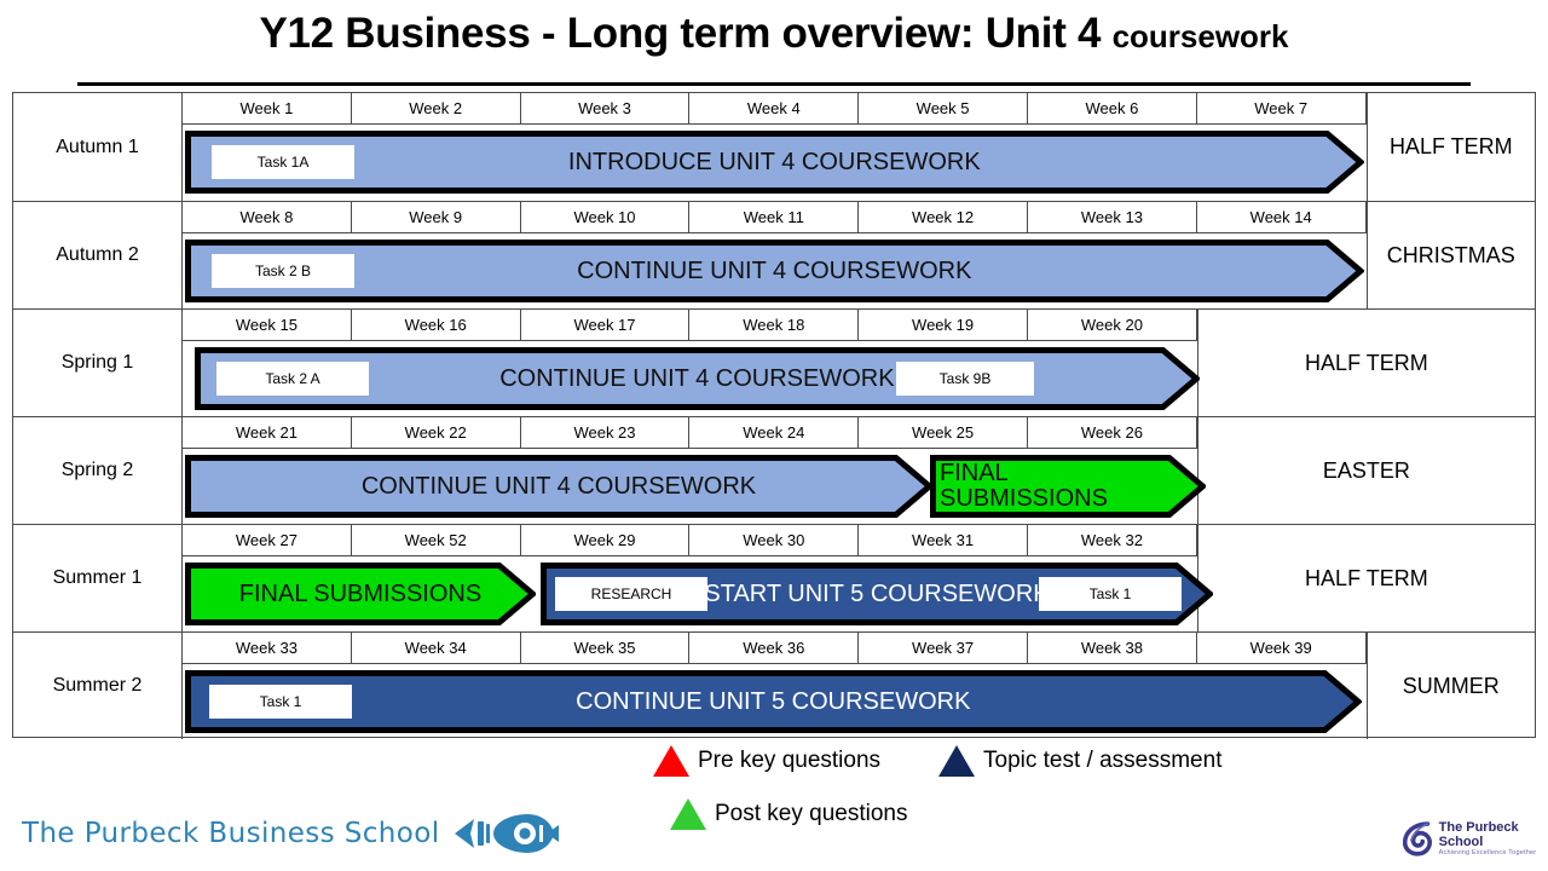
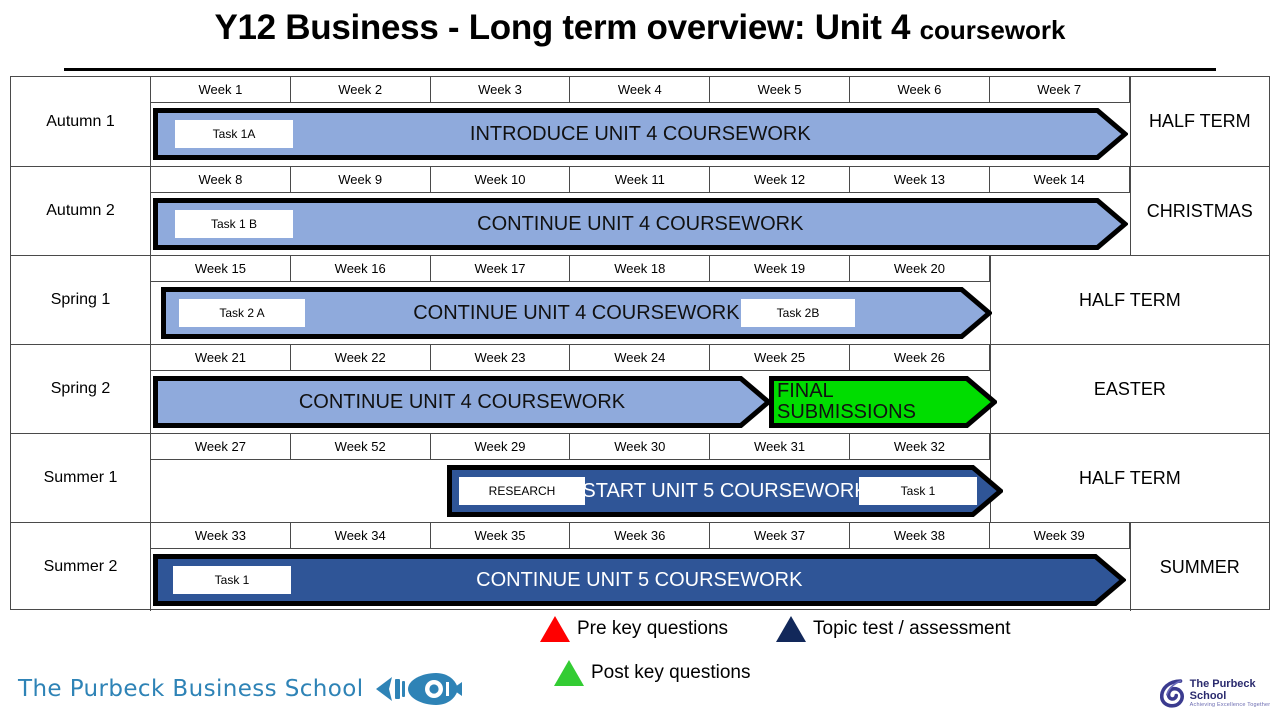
  Y12 Business - Long term overview: Unit 4 coursework
  Autumn 1
  Week 1
  Week 2
  Week 3
  Week 4
  Week 5
  Week 6
  Week 7
  HALF TERM
  INTRODUCE UNIT 4 COURSEWORK
  Task 1A
  Autumn 2
  Week 8
  Week 9
  Week 10
  Week 11
  Week 12
  Week 13
  Week 14
  CHRISTMAS
  CONTINUE UNIT 4 COURSEWORK
- Task 2 B
+ Task 1 B
  Spring 1
  Week 15
  Week 16
  Week 17
  Week 18
  Week 19
  Week 20
  HALF TERM
  CONTINUE UNIT 4 COURSEWORK
  Task 2 A
- Task 9B
+ Task 2B
  Spring 2
  Week 21
  Week 22
  Week 23
  Week 24
  Week 25
  Week 26
  EASTER
  CONTINUE UNIT 4 COURSEWORK
  FINAL
  SUBMISSIONS
  Summer 1
  Week 27
  Week 52
  Week 29
  Week 30
  Week 31
  Week 32
  HALF TERM
- FINAL SUBMISSIONS
  START UNIT 5 COURSEWOR
  RESEARCH
  Task 1
  Summer 2
  Week 33
  Week 34
  Week 35
  Week 36
  Week 37
  Week 38
  Week 39
  SUMMER
  CONTINUE UNIT 5 COURSEWORK
  Task 1
  Pre key questions
  Topic test / assessment
  Post key questions
  The Purbeck Business School
  The Purbeck School
